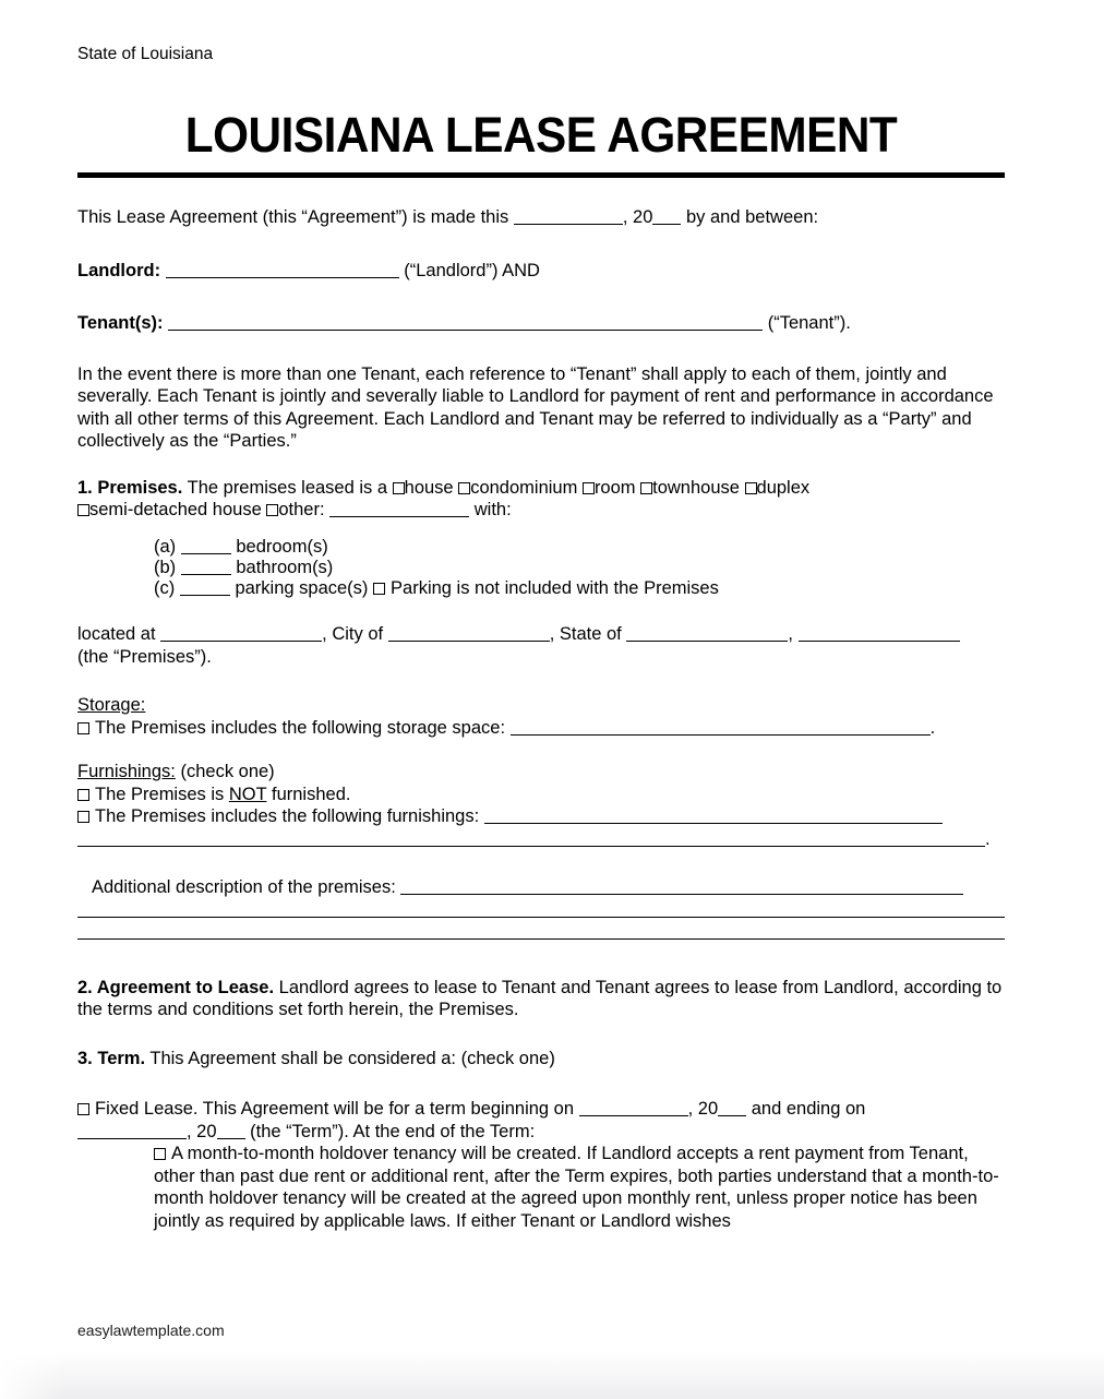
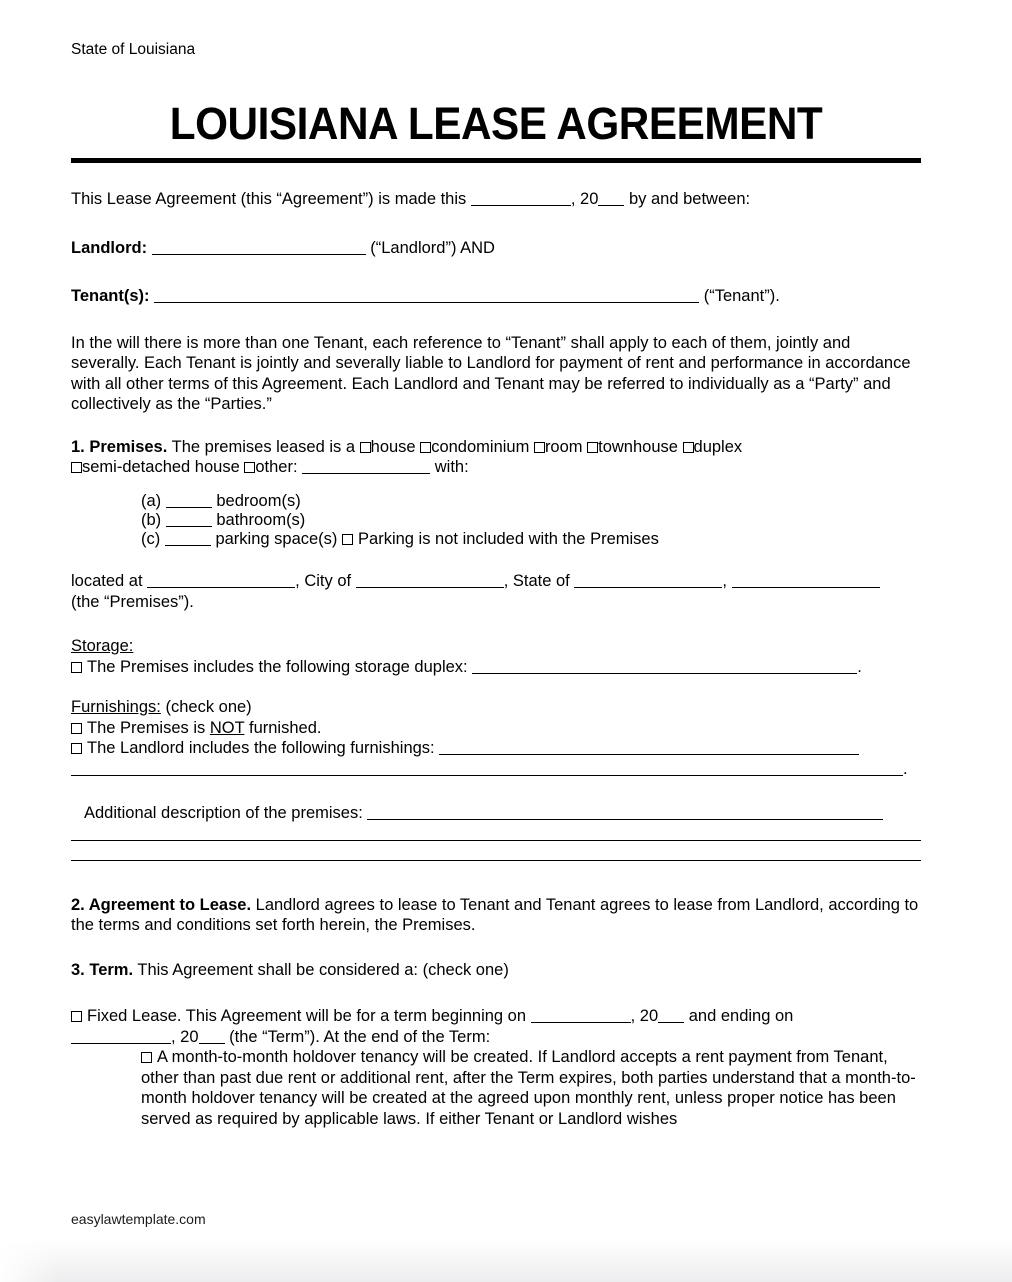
  State of Louisiana
  LOUISIANA LEASE AGREEMENT
  This Lease Agreement (this “Agreement”) is made this , 20 by and between:
  Landlord: (“Landlord”) AND
  Tenant(s): (“Tenant”).
- In the event there is more than one Tenant, each reference to “Tenant” shall apply to each of them, jointly and severally. Each Tenant is jointly and severally liable to Landlord for payment of rent and performance in accordance with all other terms of this Agreement. Each Landlord and Tenant may be referred to individually as a “Party” and collectively as the “Parties.”
+ In the will there is more than one Tenant, each reference to “Tenant” shall apply to each of them, jointly and severally. Each Tenant is jointly and severally liable to Landlord for payment of rent and performance in accordance with all other terms of this Agreement. Each Landlord and Tenant may be referred to individually as a “Party” and collectively as the “Parties.”
  1. Premises. The premises leased is a house condominium room townhouse duplex
  semi-detached house other: with:
  (a) bedroom(s)
  (b) bathroom(s)
  (c) parking space(s) Parking is not included with the Premises
  located at , City of , State of ,
  (the “Premises”).
  Storage:
- The Premises includes the following storage space: .
+ The Premises includes the following storage duplex: .
  Furnishings: (check one)
  The Premises is NOT furnished.
- The Premises includes the following furnishings:
+ The Landlord includes the following furnishings:
  .
  Additional description of the premises:
  2. Agreement to Lease. Landlord agrees to lease to Tenant and Tenant agrees to lease from Landlord, according to the terms and conditions set forth herein, the Premises.
  3. Term. This Agreement shall be considered a: (check one)
  Fixed Lease. This Agreement will be for a term beginning on , 20 and ending on
  , 20 (the “Term”). At the end of the Term:
- A month-to-month holdover tenancy will be created. If Landlord accepts a rent payment from Tenant, other than past due rent or additional rent, after the Term expires, both parties understand that a month-to-month holdover tenancy will be created at the agreed upon monthly rent, unless proper notice has been jointly as required by applicable laws. If either Tenant or Landlord wishes
+ A month-to-month holdover tenancy will be created. If Landlord accepts a rent payment from Tenant, other than past due rent or additional rent, after the Term expires, both parties understand that a month-to-month holdover tenancy will be created at the agreed upon monthly rent, unless proper notice has been served as required by applicable laws. If either Tenant or Landlord wishes
  easylawtemplate.com
